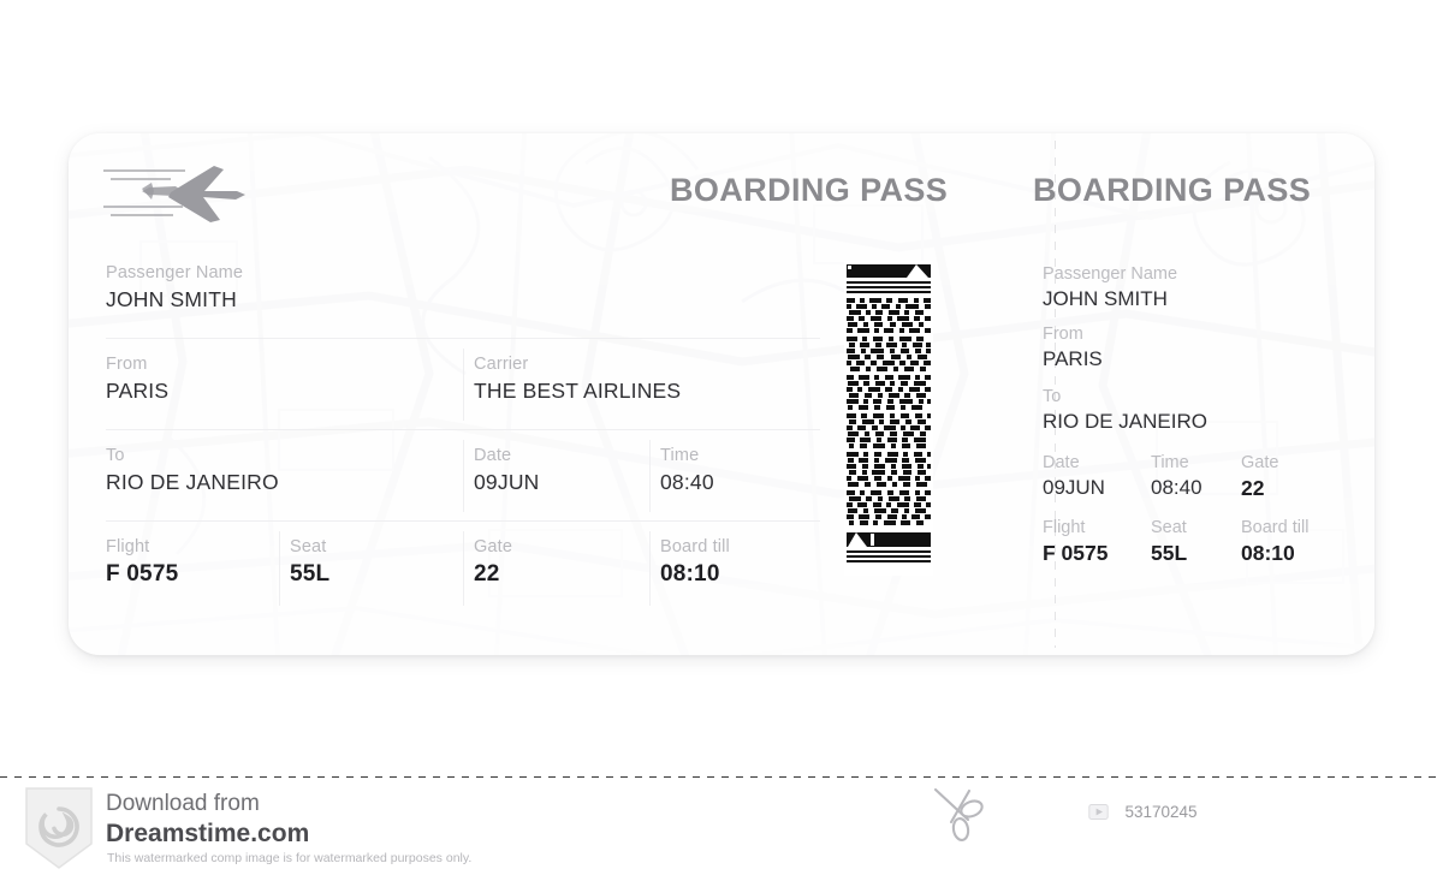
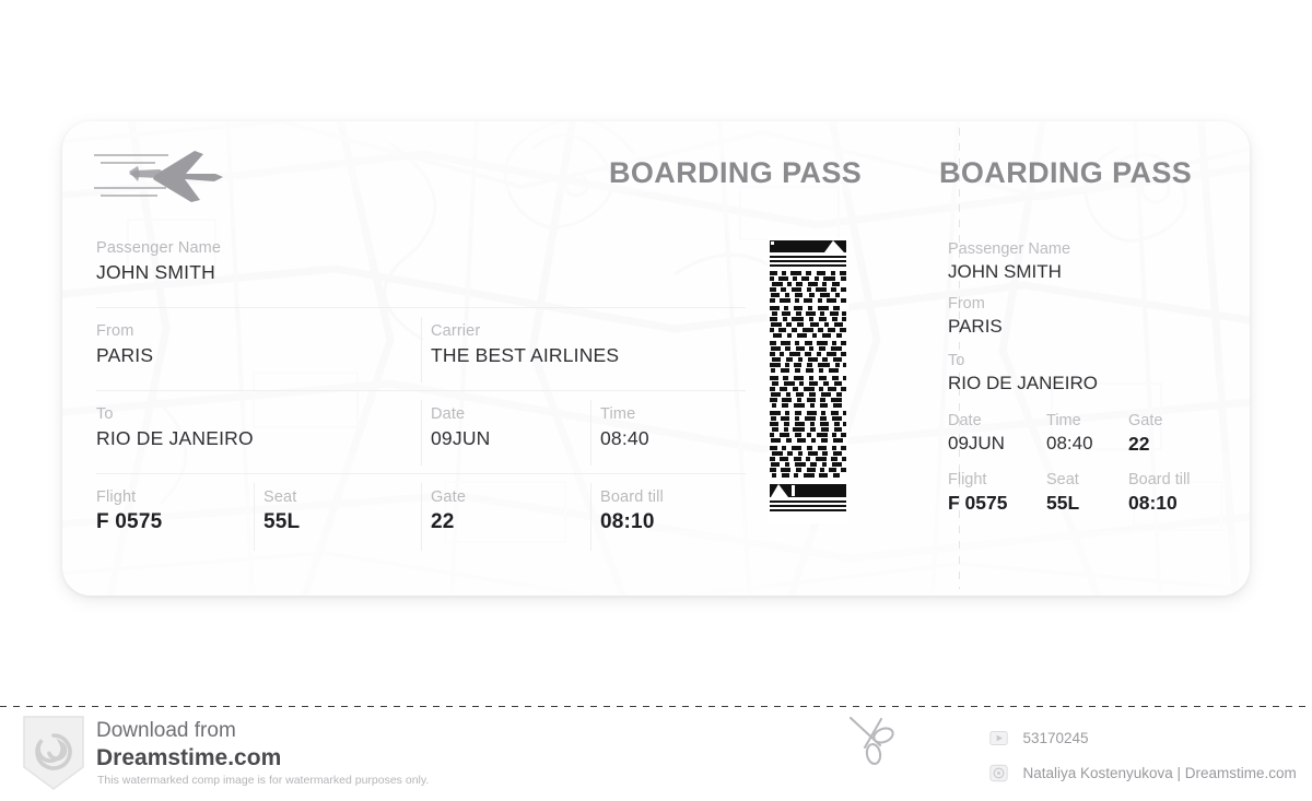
  BOARDING PASS
  BOARDING PASS
  Passenger Name
  JOHN SMITH
  From
  PARIS
  Carrier
  THE BEST AIRLINES
  To
  RIO DE JANEIRO
  Date
  09JUN
  Time
  08:40
  Flight
  F 0575
  Seat
  55L
  Gate
  22
  Board till
  08:10
  Passenger Name
  JOHN SMITH
  From
  PARIS
  To
  RIO DE JANEIRO
  Date
  09JUN
  Time
  08:40
  Gate
  22
  Flight
  F 0575
  Seat
  55L
  Board till
  08:10
  Download from
  Dreamstime.com
  This watermarked comp image is for watermarked purposes only.
  53170245
+ Nataliya Kostenyukova | Dreamstime.com
